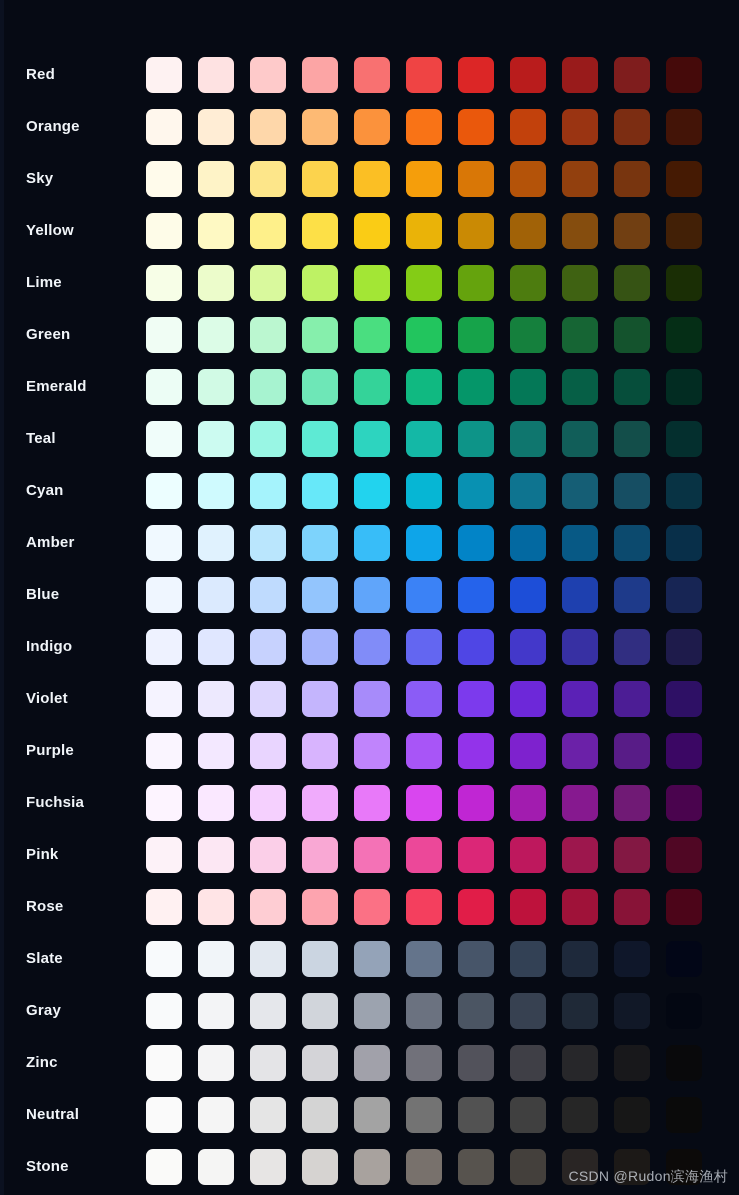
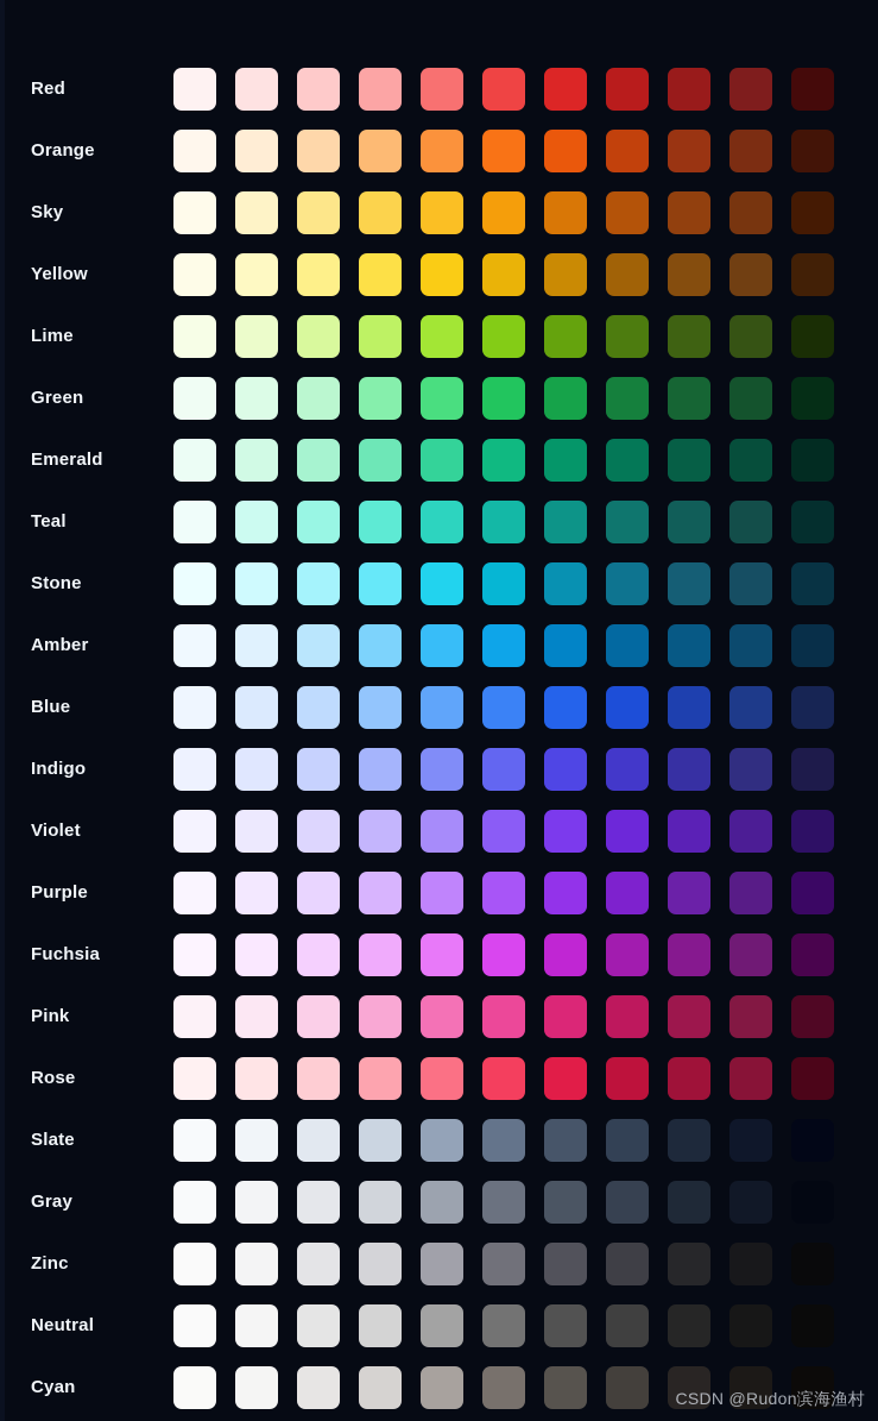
  Red
  Orange
  Sky
  Yellow
  Lime
  Green
  Emerald
  Teal
- Cyan
+ Stone
  Amber
  Blue
  Indigo
  Violet
  Purple
  Fuchsia
  Pink
  Rose
  Slate
  Gray
  Zinc
  Neutral
- Stone
+ Cyan
  CSDN @Rudon滨海渔村
